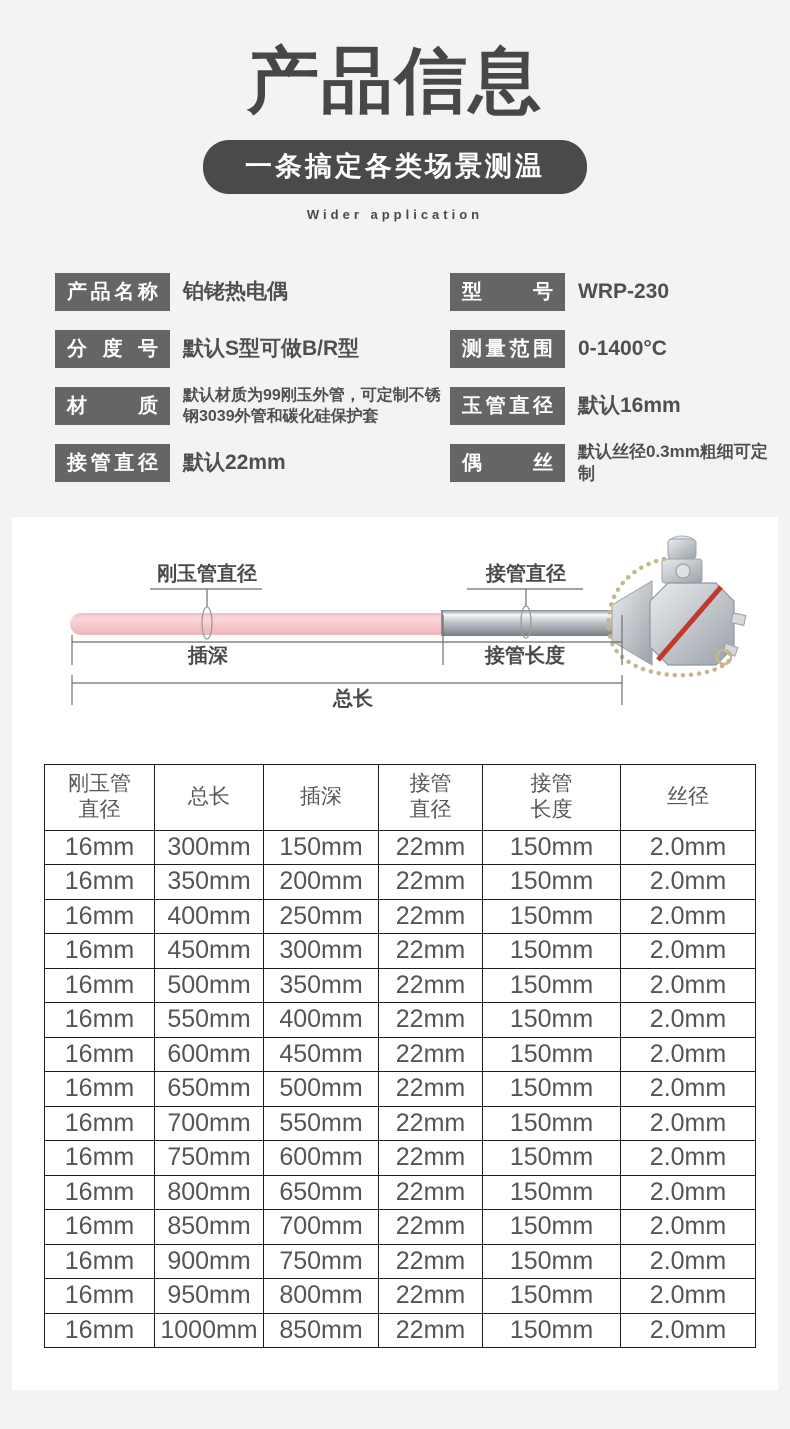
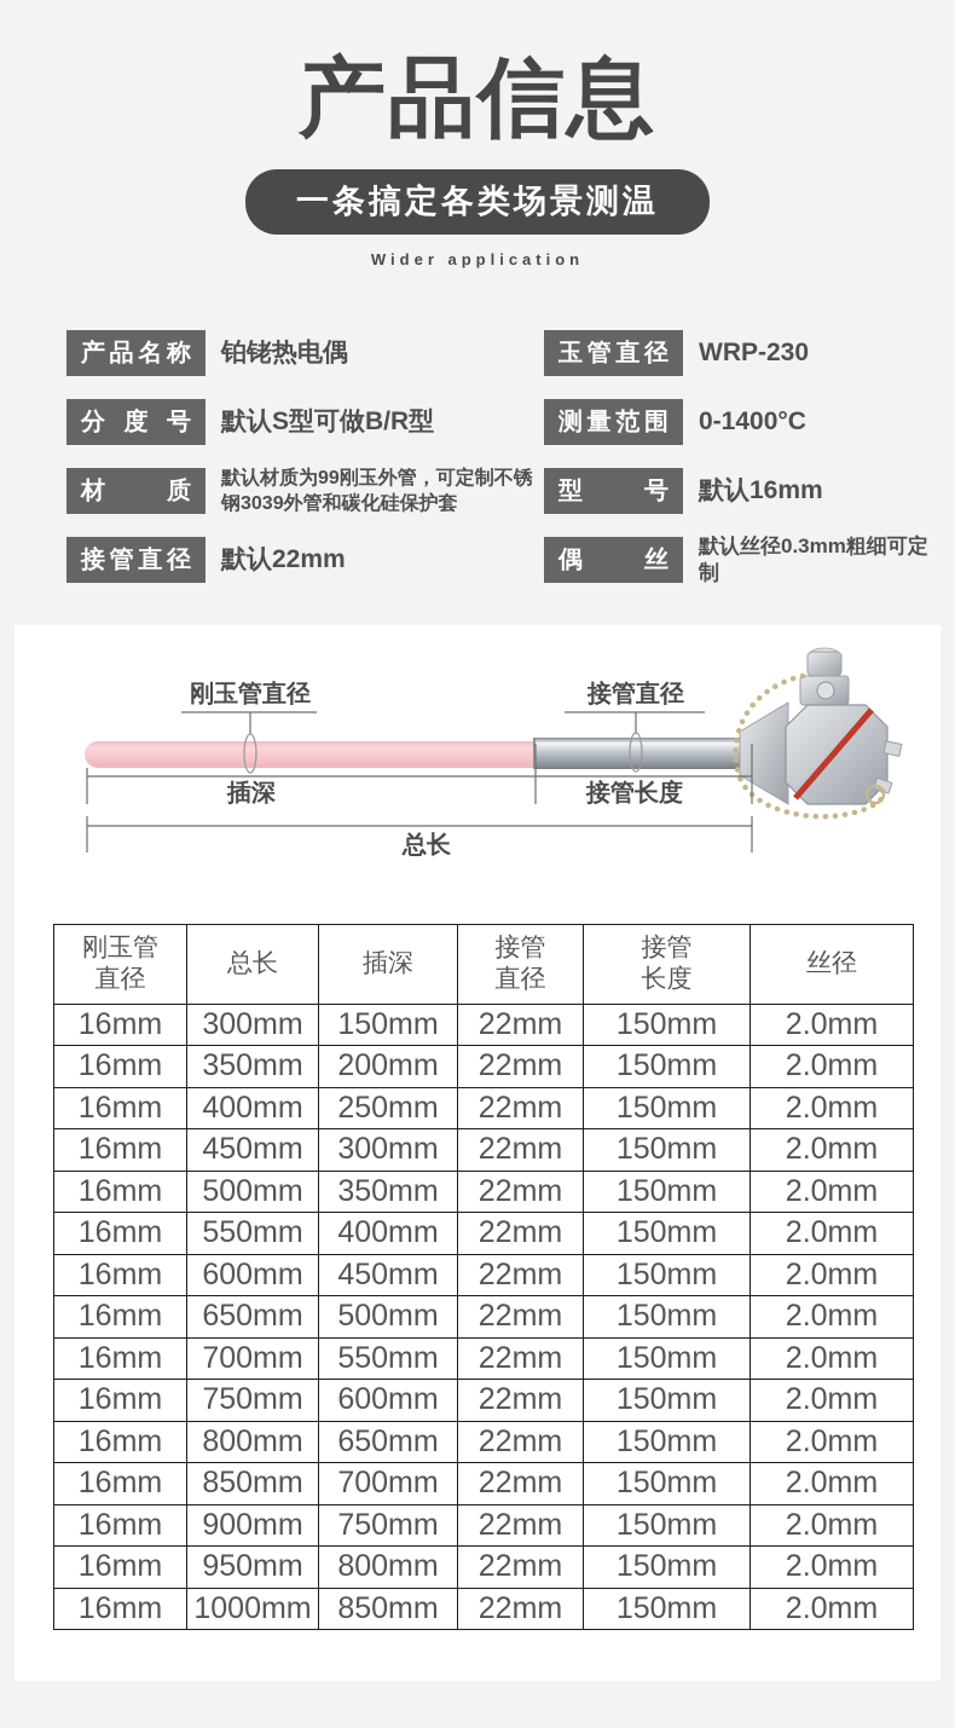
  产品信息
  一条搞定各类场景测温
  Wider application
  产品名称
  铂铑热电偶
  分 度 号
  默认S型可做B/R型
  材 质
  默认材质为99刚玉外管，可定制不锈钢3039外管和碳化硅保护套
  接管直径
  默认22mm
- 型 号
+ 玉管直径
  WRP-230
  测量范围
  0-1400°C
- 玉管直径
+ 型 号
  默认16mm
  偶 丝
  默认丝径0.3mm粗细可定制
  刚玉管直径
  接管直径
  插深
  接管长度
  总长
  刚玉管 直径	总长	插深	接管 直径	接管 长度	丝径
  16mm	300mm	150mm	22mm	150mm	2.0mm
  16mm	350mm	200mm	22mm	150mm	2.0mm
  16mm	400mm	250mm	22mm	150mm	2.0mm
  16mm	450mm	300mm	22mm	150mm	2.0mm
  16mm	500mm	350mm	22mm	150mm	2.0mm
  16mm	550mm	400mm	22mm	150mm	2.0mm
  16mm	600mm	450mm	22mm	150mm	2.0mm
  16mm	650mm	500mm	22mm	150mm	2.0mm
  16mm	700mm	550mm	22mm	150mm	2.0mm
  16mm	750mm	600mm	22mm	150mm	2.0mm
  16mm	800mm	650mm	22mm	150mm	2.0mm
  16mm	850mm	700mm	22mm	150mm	2.0mm
  16mm	900mm	750mm	22mm	150mm	2.0mm
  16mm	950mm	800mm	22mm	150mm	2.0mm
  16mm	1000mm	850mm	22mm	150mm	2.0mm
